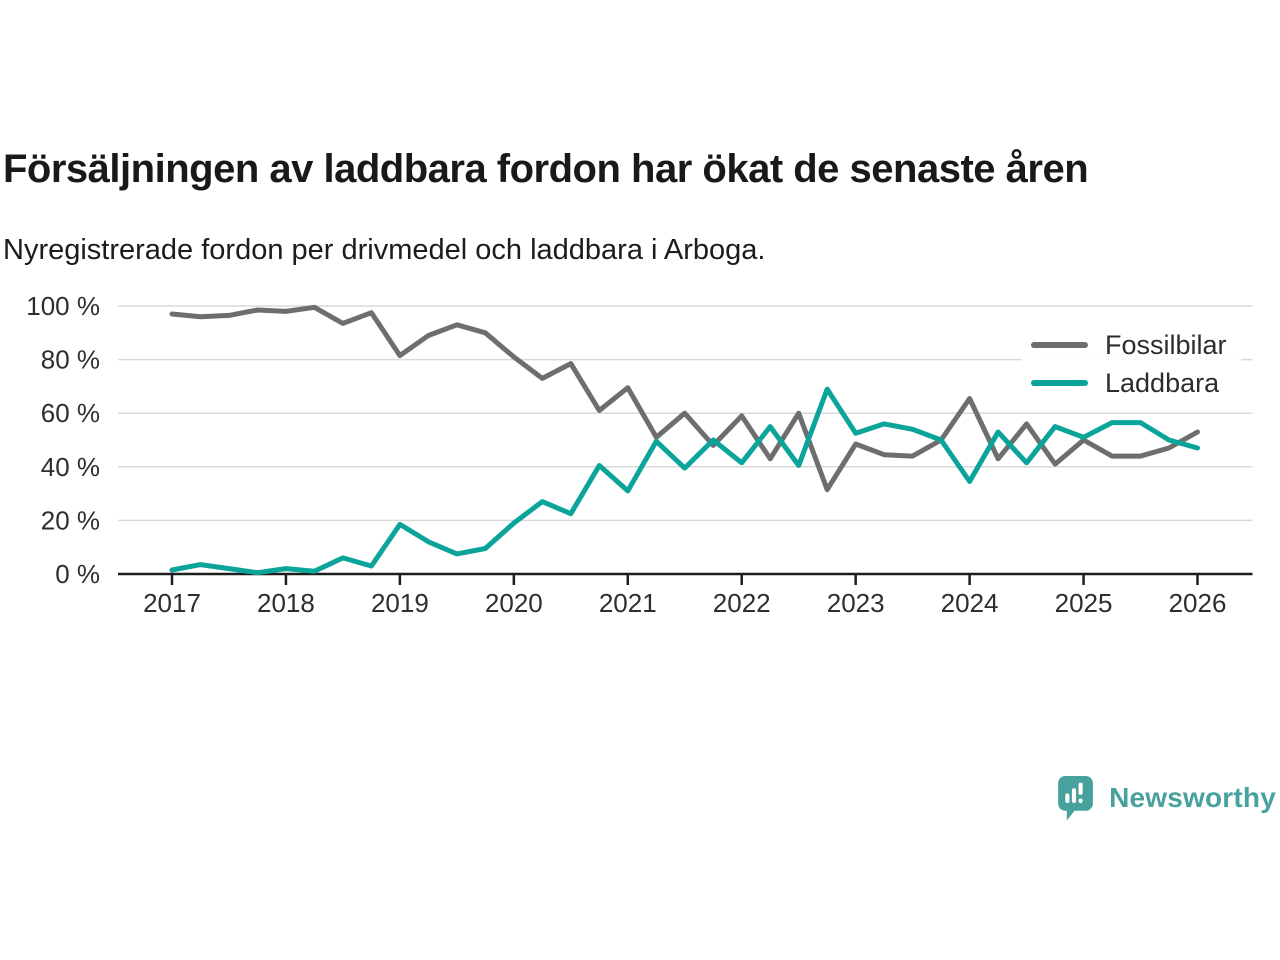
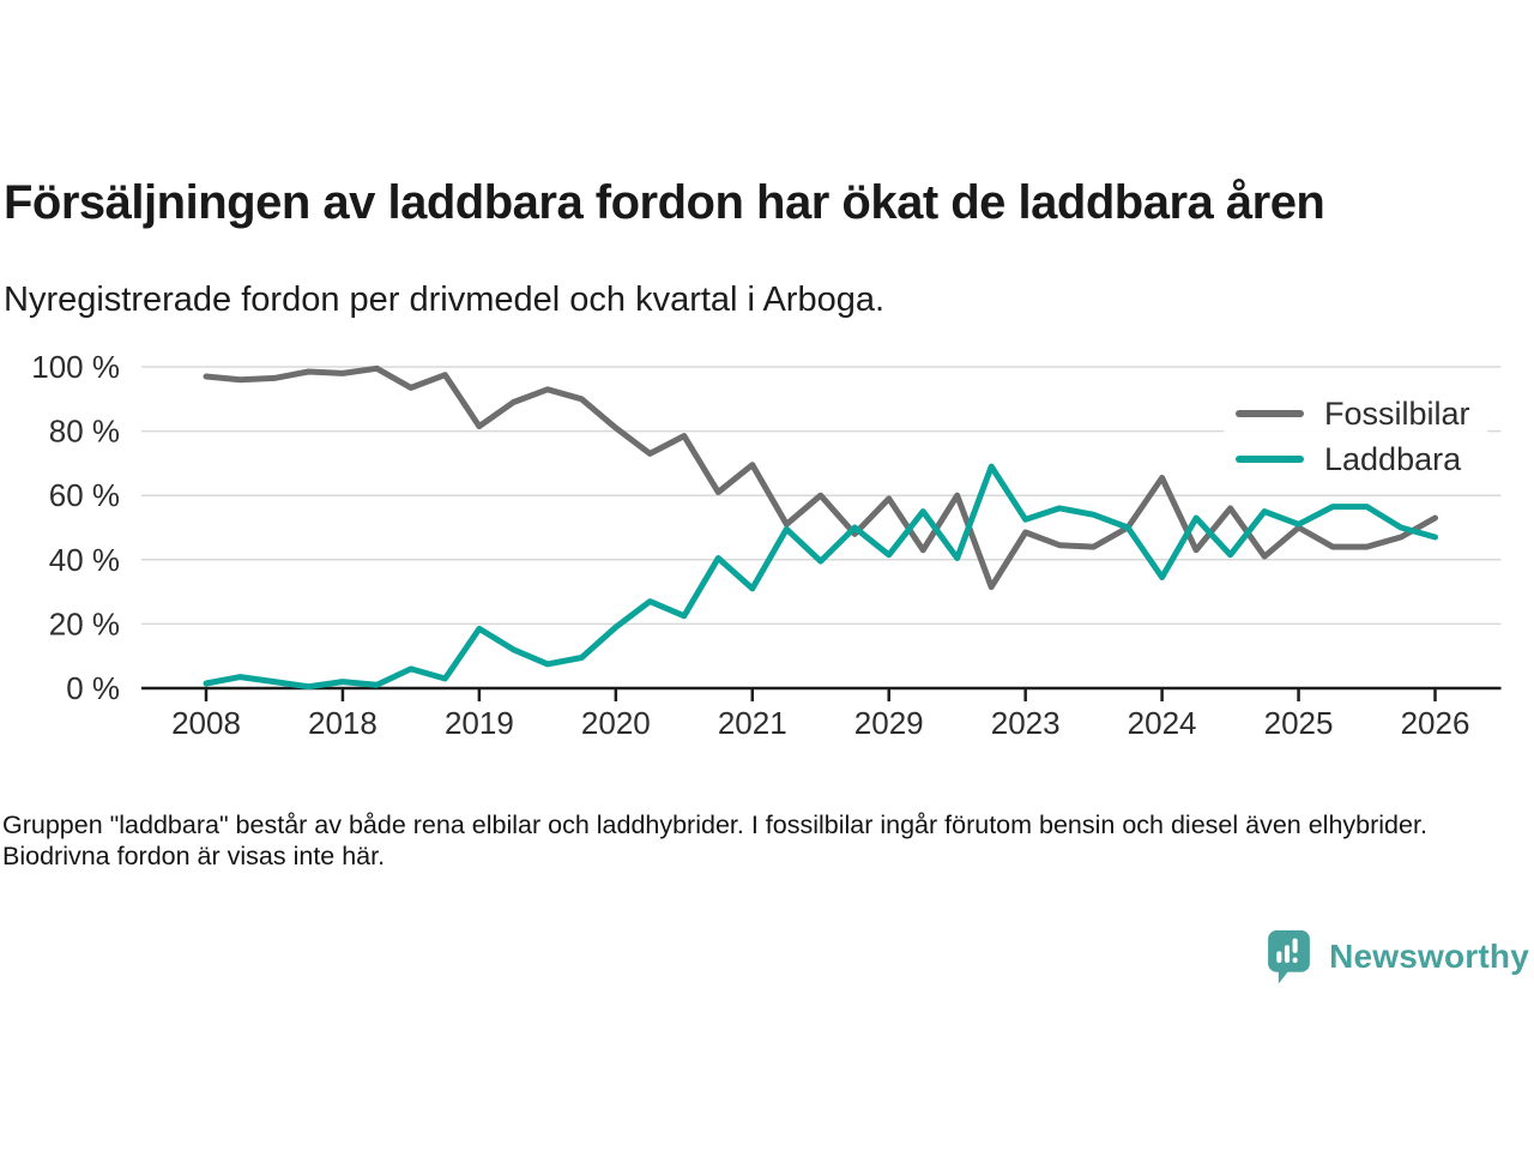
- Försäljningen av laddbara fordon har ökat de senaste åren
+ Försäljningen av laddbara fordon har ökat de laddbara åren
- Nyregistrerade fordon per drivmedel och laddbara i Arboga.
+ Nyregistrerade fordon per drivmedel och kvartal i Arboga.
  0 %
  20 %
  40 %
  60 %
  80 %
  100 %
- 2017
+ 2008
  2018
  2019
  2020
  2021
- 2022
+ 2029
  2023
  2024
  2025
  2026
  Fossilbilar
  Laddbara
+ Gruppen "laddbara" består av både rena elbilar och laddhybrider. I fossilbilar ingår förutom bensin och diesel även elhybrider. Biodrivna fordon är visas inte här.
  Newsworthy
